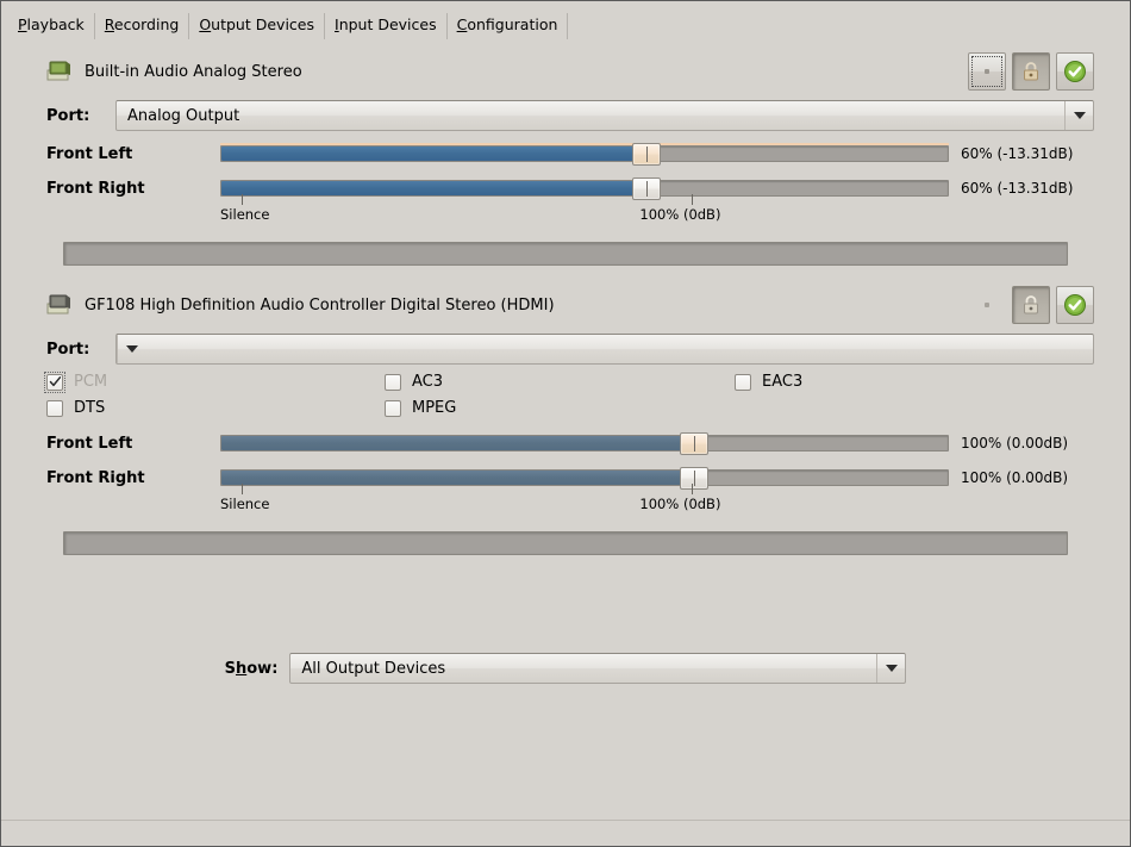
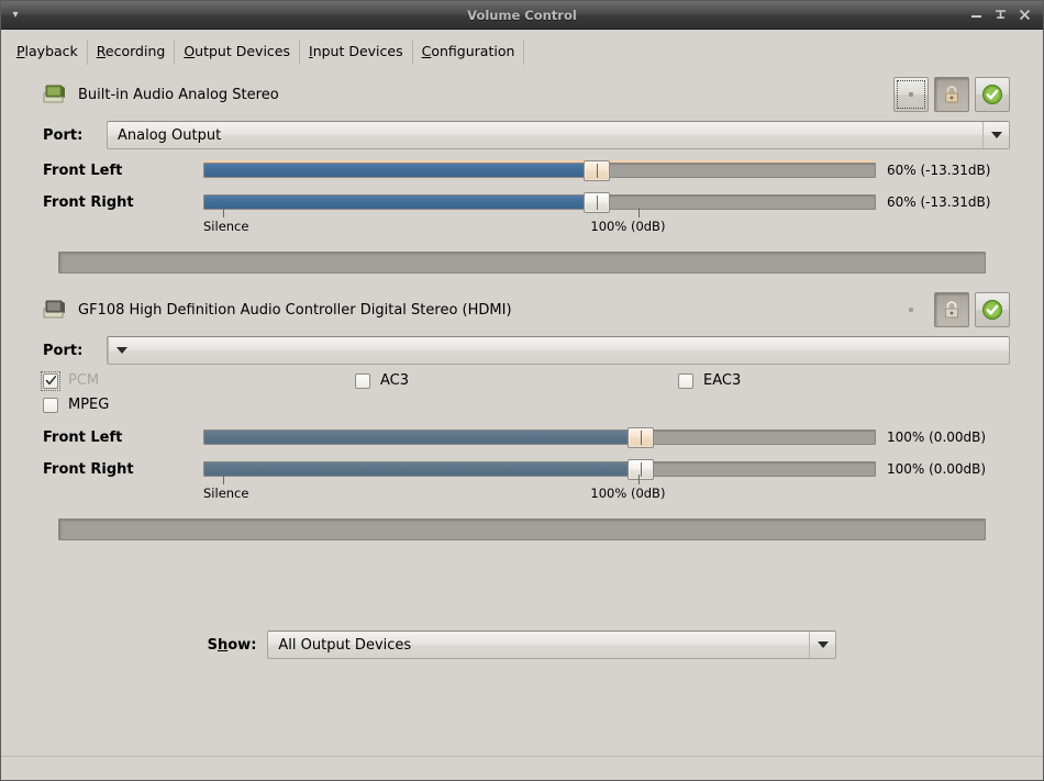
+ ▾
+ Volume Control
  Playback
  Recording
  Output Devices
  Input Devices
  Configuration
  Built-in Audio Analog Stereo
  Port:
  Analog Output
  Front Left
  60% (-13.31dB)
  Front Right
  60% (-13.31dB)
  Silence
  100% (0dB)
  GF108 High Definition Audio Controller Digital Stereo (HDMI)
  Port:
  PCM
  AC3
  EAC3
- DTS
  MPEG
  Front Left
  100% (0.00dB)
  Front Right
  100% (0.00dB)
  Silence
  100% (0dB)
  Show:
  All Output Devices
